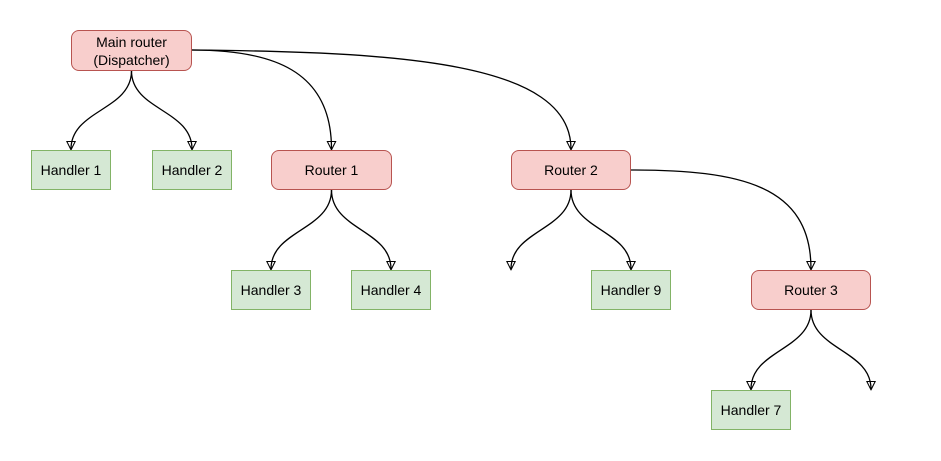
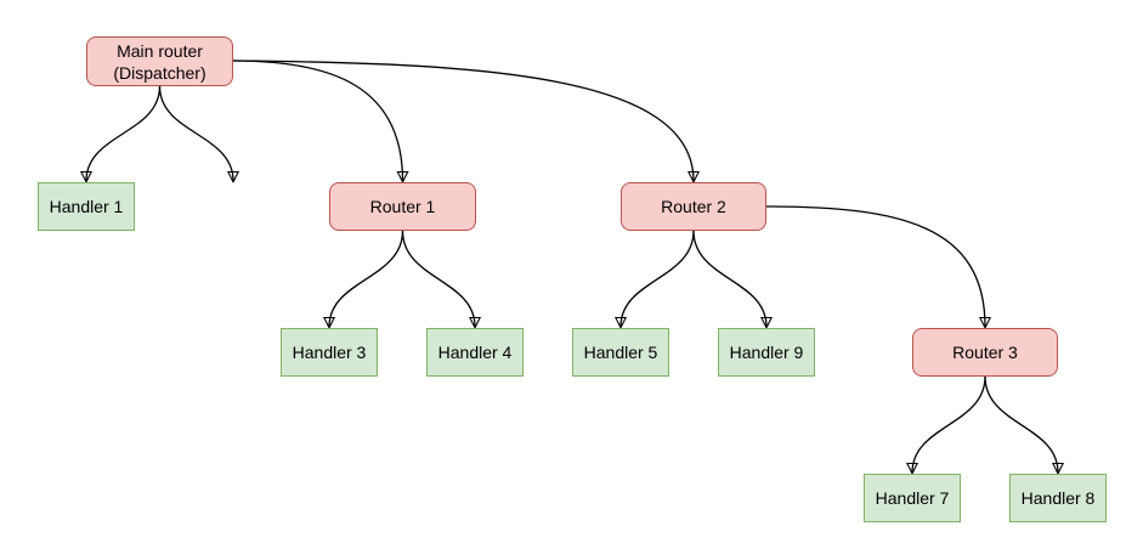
  Main router
  (Dispatcher)
  Handler 1
- Handler 2
  Router 1
  Router 2
  Handler 3
  Handler 4
+ Handler 5
  Handler 9
  Router 3
  Handler 7
+ Handler 8
